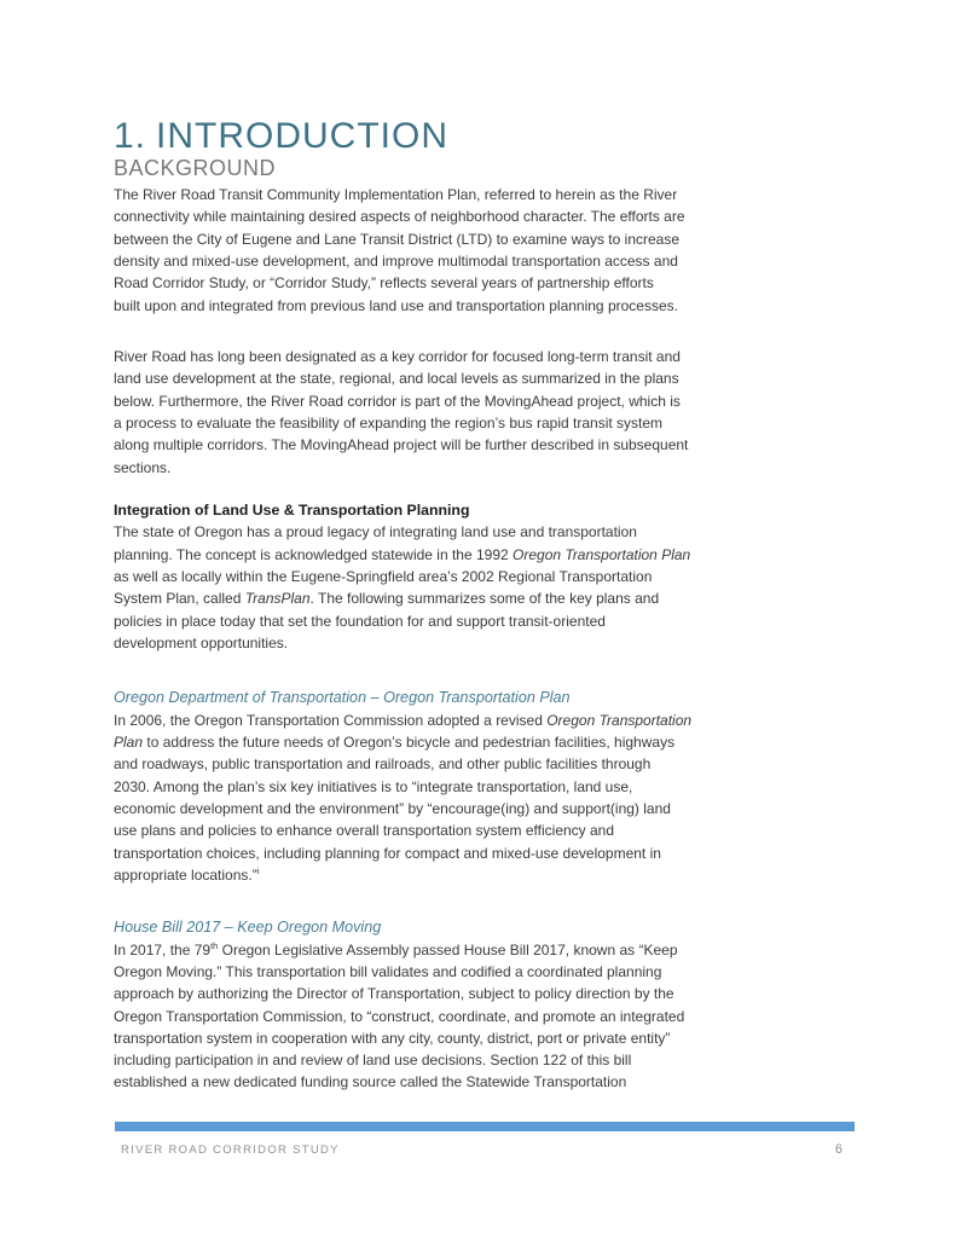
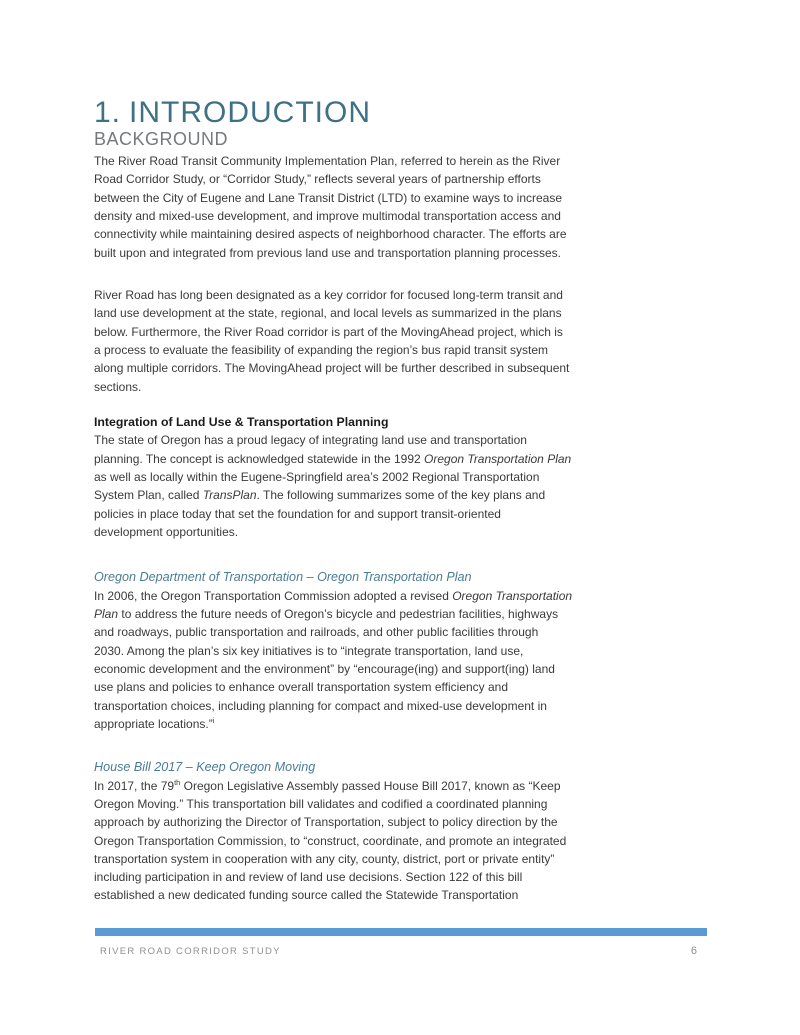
  1. INTRODUCTION
  BACKGROUND
  The River Road Transit Community Implementation Plan, referred to herein as the River
- connectivity while maintaining desired aspects of neighborhood character. The efforts are
+ Road Corridor Study, or “Corridor Study,” reflects several years of partnership efforts
  between the City of Eugene and Lane Transit District (LTD) to examine ways to increase
  density and mixed-use development, and improve multimodal transportation access and
- Road Corridor Study, or “Corridor Study,” reflects several years of partnership efforts
+ connectivity while maintaining desired aspects of neighborhood character. The efforts are
  built upon and integrated from previous land use and transportation planning processes.
  River Road has long been designated as a key corridor for focused long-term transit and
  land use development at the state, regional, and local levels as summarized in the plans
  below. Furthermore, the River Road corridor is part of the MovingAhead project, which is
  a process to evaluate the feasibility of expanding the region’s bus rapid transit system
  along multiple corridors. The MovingAhead project will be further described in subsequent
  sections.
  Integration of Land Use & Transportation Planning
  The state of Oregon has a proud legacy of integrating land use and transportation
  planning. The concept is acknowledged statewide in the 1992 Oregon Transportation Plan
  as well as locally within the Eugene-Springfield area’s 2002 Regional Transportation
  System Plan, called TransPlan. The following summarizes some of the key plans and
  policies in place today that set the foundation for and support transit-oriented
  development opportunities.
  Oregon Department of Transportation – Oregon Transportation Plan
  In 2006, the Oregon Transportation Commission adopted a revised Oregon Transportation
  Plan to address the future needs of Oregon’s bicycle and pedestrian facilities, highways
  and roadways, public transportation and railroads, and other public facilities through
  2030. Among the plan’s six key initiatives is to “integrate transportation, land use,
  economic development and the environment” by “encourage(ing) and support(ing) land
  use plans and policies to enhance overall transportation system efficiency and
  transportation choices, including planning for compact and mixed-use development in
  appropriate locations.”i
  House Bill 2017 – Keep Oregon Moving
  In 2017, the 79th Oregon Legislative Assembly passed House Bill 2017, known as “Keep
  Oregon Moving.” This transportation bill validates and codified a coordinated planning
  approach by authorizing the Director of Transportation, subject to policy direction by the
  Oregon Transportation Commission, to “construct, coordinate, and promote an integrated
  transportation system in cooperation with any city, county, district, port or private entity”
  including participation in and review of land use decisions. Section 122 of this bill
  established a new dedicated funding source called the Statewide Transportation
  RIVER ROAD CORRIDOR STUDY
  6
